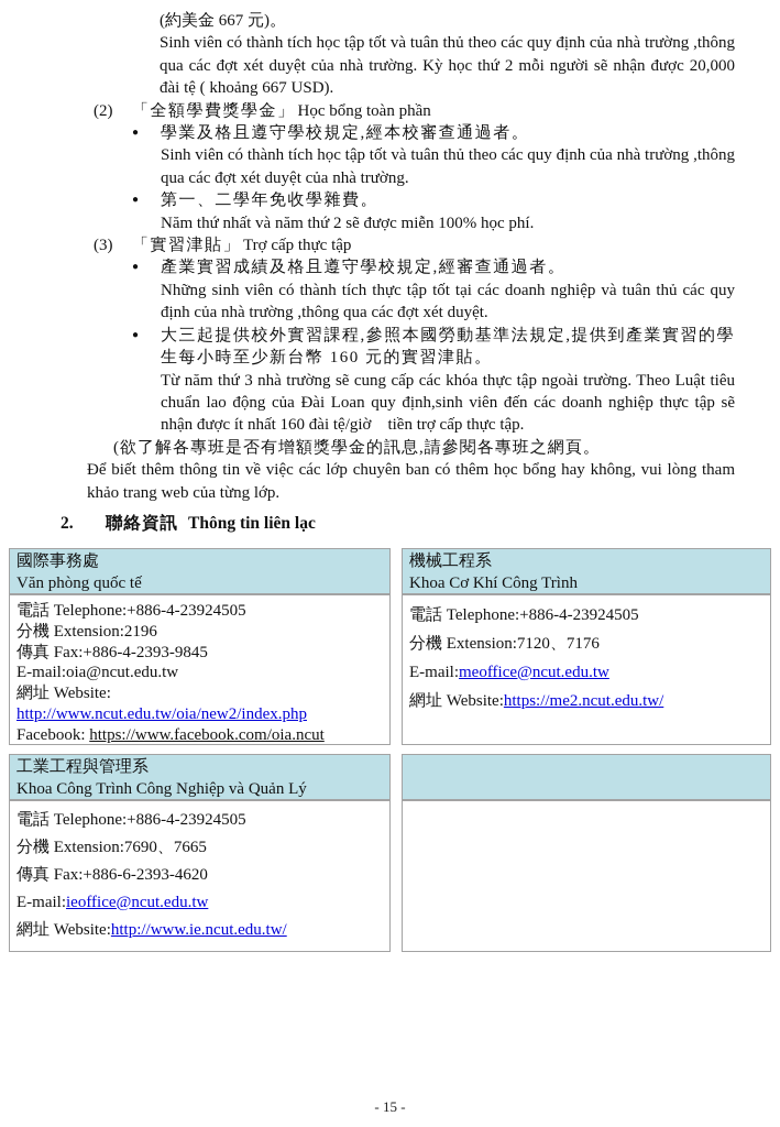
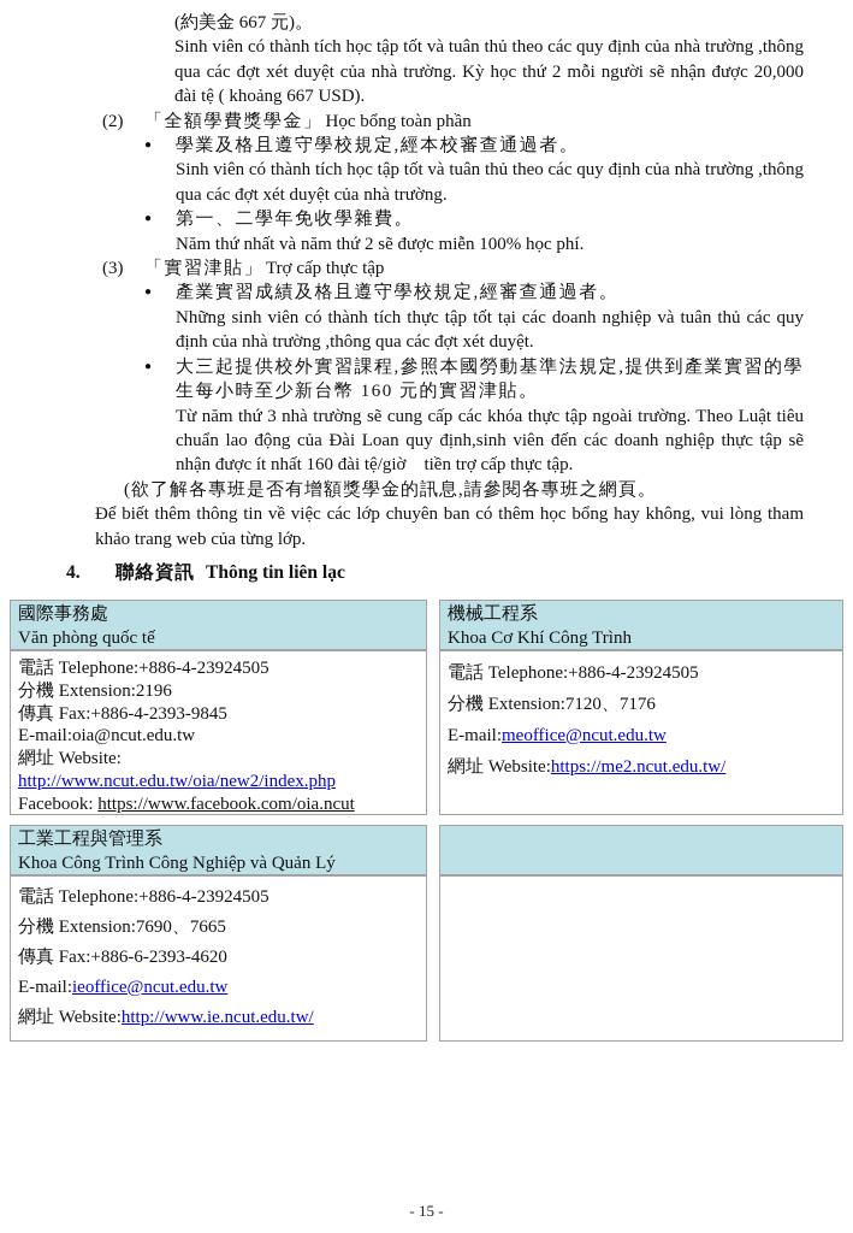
  (約美金 667 元)。
  Sinh viên có thành tích học tập tốt và tuân thủ theo các quy định của nhà trường ,thông qua các đợt xét duyệt của nhà trường. Kỳ học thứ 2 mỗi người sẽ nhận được 20,000 đài tệ ( khoảng 667 USD).
  (2)
  「全額學費獎學金」 Học bổng toàn phần
  ●
  學業及格且遵守學校規定,經本校審查通過者。
  Sinh viên có thành tích học tập tốt và tuân thủ theo các quy định của nhà trường ,thông qua các đợt xét duyệt của nhà trường.
  ●
  第一、二學年免收學雜費。
  Năm thứ nhất và năm thứ 2 sẽ được miễn 100% học phí.
  (3)
  「實習津貼」 Trợ cấp thực tập
  ●
  產業實習成績及格且遵守學校規定,經審查通過者。
  Những sinh viên có thành tích thực tập tốt tại các doanh nghiệp và tuân thủ các quy định của nhà trường ,thông qua các đợt xét duyệt.
  ●
  大三起提供校外實習課程,參照本國勞動基準法規定,提供到產業實習的學生每小時至少新台幣 160 元的實習津貼。
  Từ năm thứ 3 nhà trường sẽ cung cấp các khóa thực tập ngoài trường. Theo Luật tiêu chuẩn lao động của Đài Loan quy định,sinh viên đến các doanh nghiệp thực tập sẽ nhận được ít nhất 160 đài tệ/giờ tiền trợ cấp thực tập.
  (欲了解各專班是否有增額獎學金的訊息,請參閱各專班之網頁。
  Để biết thêm thông tin về việc các lớp chuyên ban có thêm học bổng hay không, vui lòng tham khảo trang web của từng lớp.
- 2.
+ 4.
  聯絡資訊
  Thông tin liên lạc
  國際事務處
  Văn phòng quốc tế
  機械工程系
  Khoa Cơ Khí Công Trình
  電話 Telephone:+886-4-23924505
  分機 Extension:2196
  傳真 Fax:+886-4-2393-9845
  E-mail:oia@ncut.edu.tw
  網址 Website:
  http://www.ncut.edu.tw/oia/new2/index.php
  Facebook: https://www.facebook.com/oia.ncut
  電話 Telephone:+886-4-23924505
  分機 Extension:7120、7176
  E-mail:meoffice@ncut.edu.tw
  網址 Website:https://me2.ncut.edu.tw/
  工業工程與管理系
  Khoa Công Trình Công Nghiệp và Quản Lý
  電話 Telephone:+886-4-23924505
  分機 Extension:7690、7665
  傳真 Fax:+886-6-2393-4620
  E-mail:ieoffice@ncut.edu.tw
  網址 Website:http://www.ie.ncut.edu.tw/
  - 15 -
